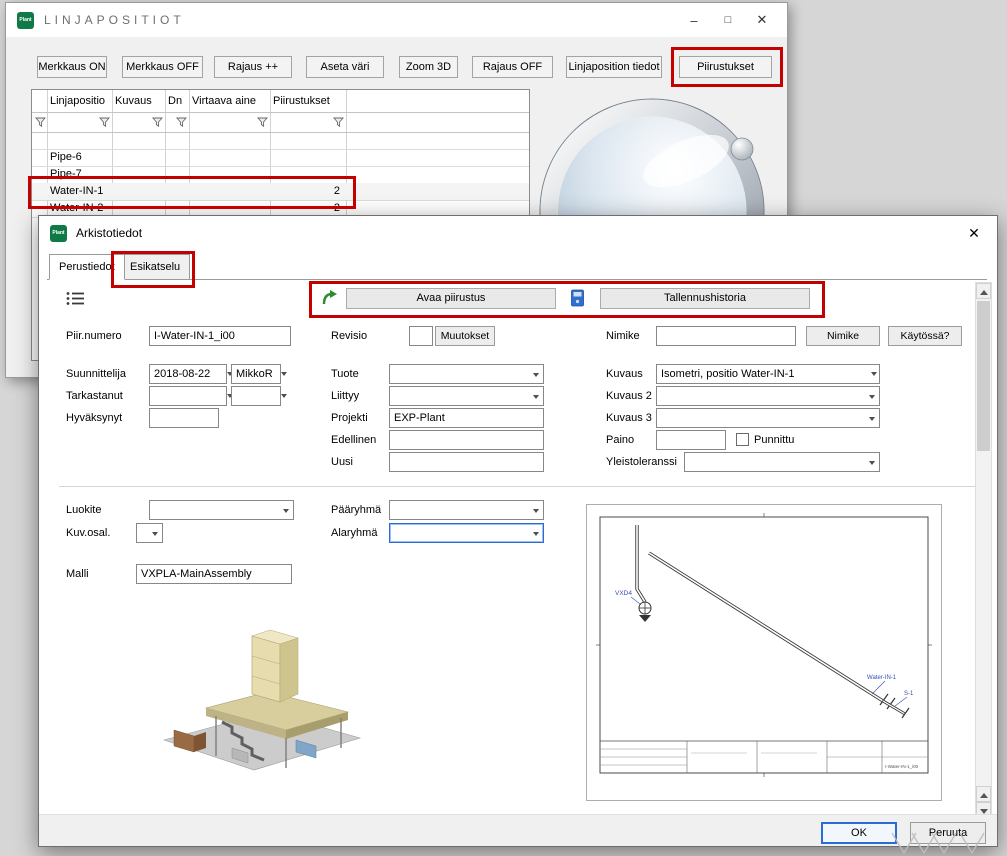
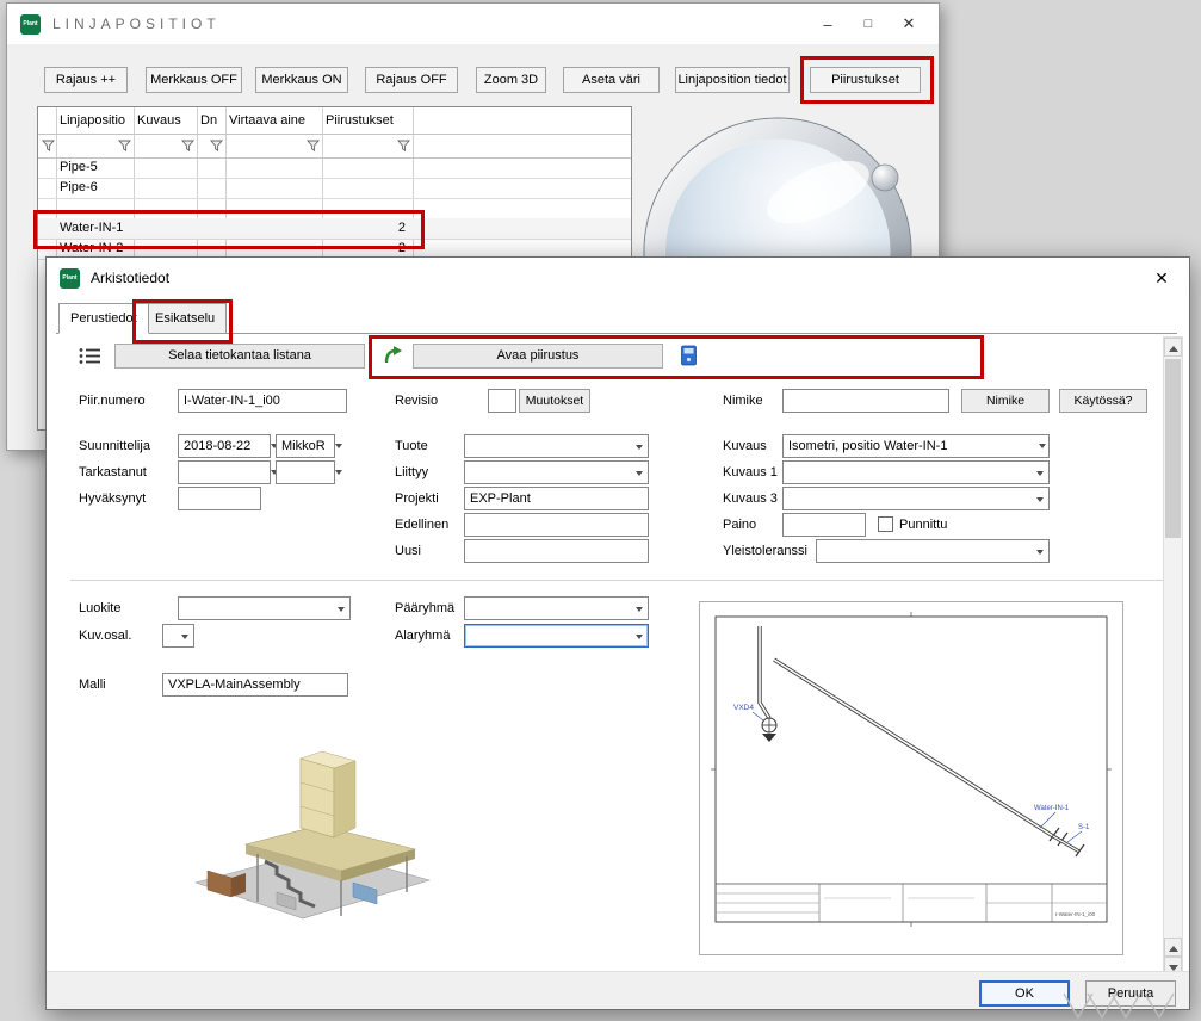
  LINJAPOSITIOT
  –
  □
  ✕
- Merkkaus ON
+ Rajaus ++
  Merkkaus OFF
- Rajaus ++
+ Merkkaus ON
- Aseta väri
+ Rajaus OFF
  Zoom 3D
- Rajaus OFF
+ Aseta väri
  Linjaposition tiedot
  Piirustukset
  Linjapositio
  Kuvaus
  Dn
  Virtaava aine
  Piirustukset
+ Pipe-5
  Pipe-6
- Pipe-7
  Water-IN-1
  2
  Water-IN-2
  2
  Arkistotiedot
  ✕
  Perustiedot
  Esikatselu
+ Selaa tietokantaa listana
  Avaa piirustus
- Tallennushistoria
  Piir.numero
  I-Water-IN-1_i00
  Revisio
  Muutokset
  Nimike
  Nimike
  Käytössä?
  Suunnittelija
  2018-08-22
  MikkoR
  Tarkastanut
  Hyväksynyt
  Tuote
  Liittyy
  Projekti
  EXP-Plant
  Edellinen
  Uusi
  Kuvaus
  Isometri, positio Water-IN-1
- Kuvaus 2
+ Kuvaus 1
  Kuvaus 3
  Paino
  Punnittu
  Yleistoleranssi
  Luokite
  Pääryhmä
  Kuv.osal.
  Alaryhmä
  Malli
  VXPLA-MainAssembly
  OK
  eruuta
